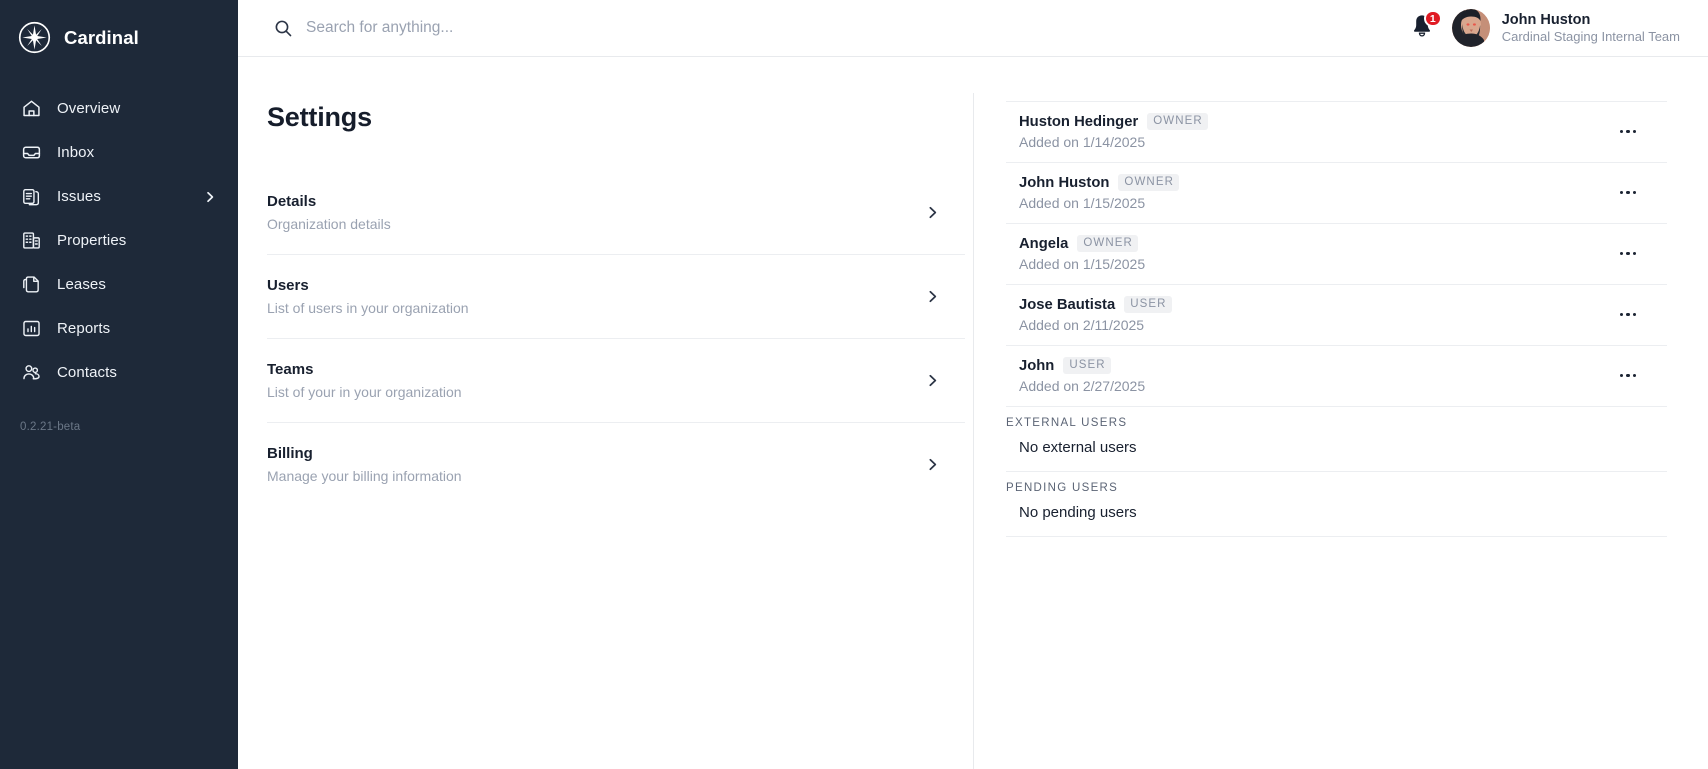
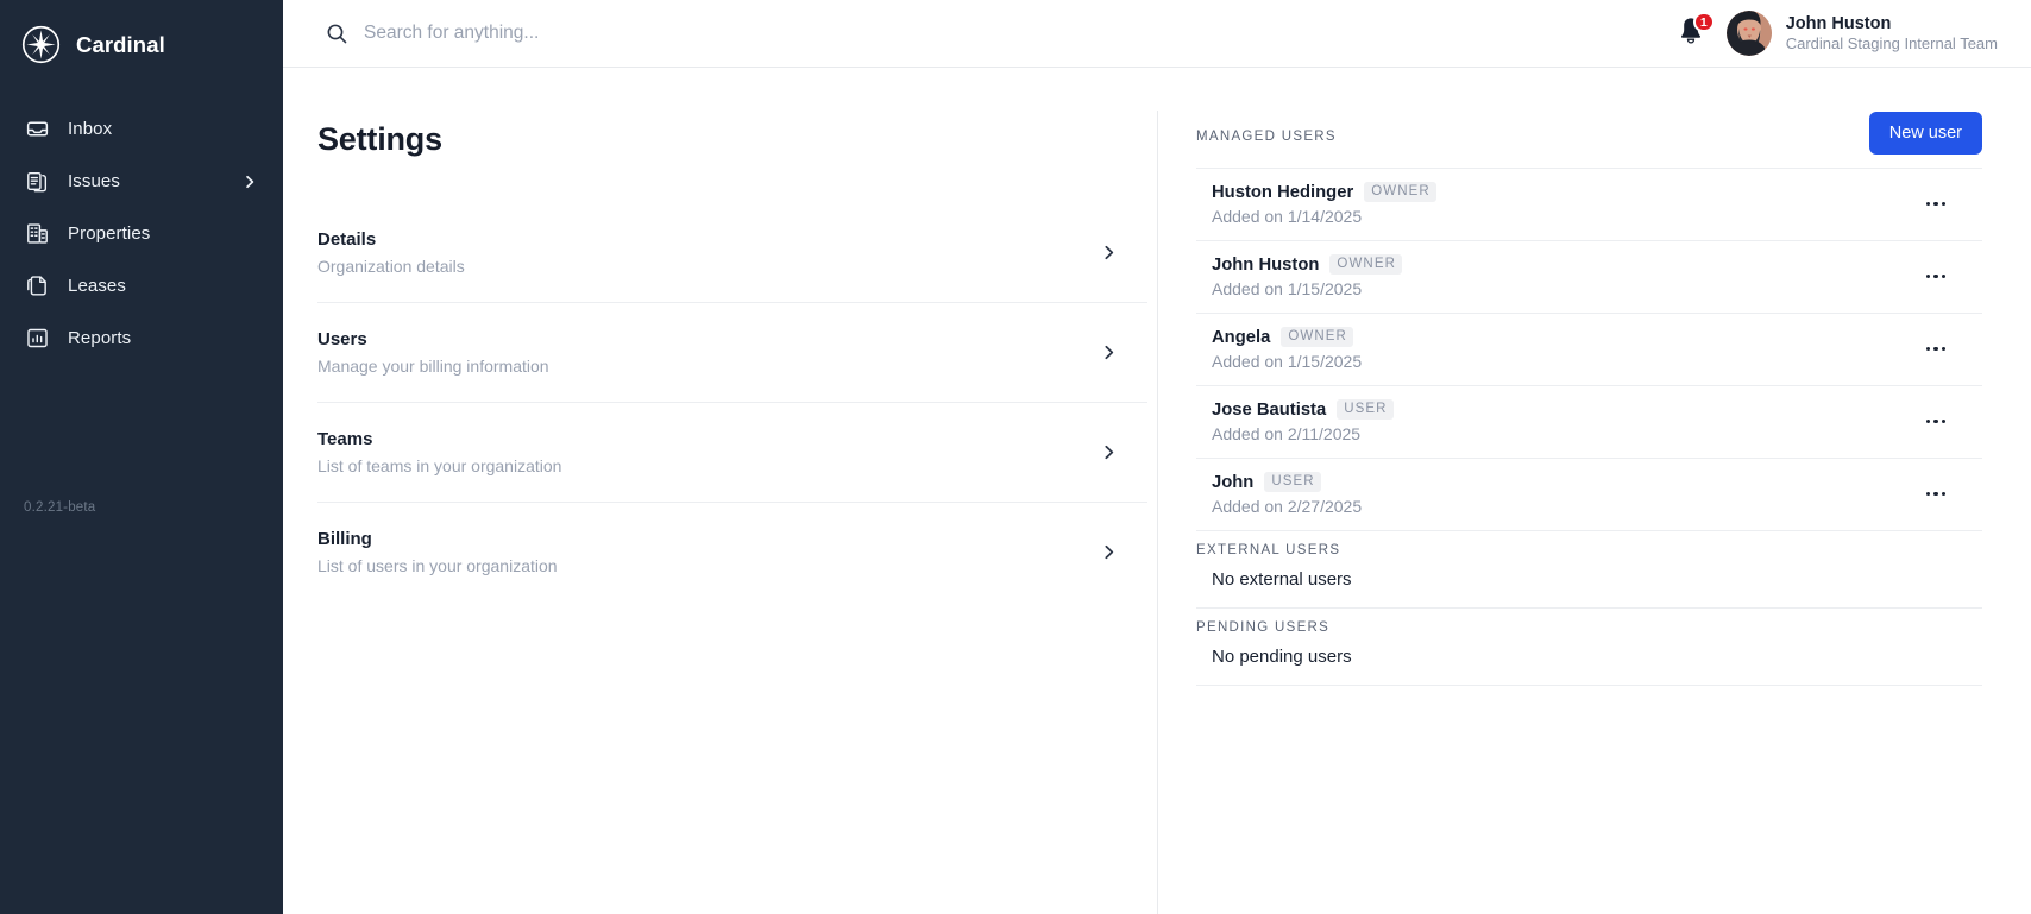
  Cardinal
- Overview
  Inbox
  Issues
  Properties
  Leases
  Reports
- Contacts
  0.2.21-beta
  Search for anything...
  1
  John Huston
  Cardinal Staging Internal Team
  Settings
  Details
  Organization details
  Users
- List of users in your organization
+ Manage your billing information
  Teams
- List of your in your organization
+ List of teams in your organization
  Billing
- Manage your billing information
+ List of users in your organization
+ MANAGED USERS
+ New user
  Huston Hedinger
  OWNER
  Added on 1/14/2025
  John Huston
  OWNER
  Added on 1/15/2025
  Angela
  OWNER
  Added on 1/15/2025
  Jose Bautista
  USER
  Added on 2/11/2025
  John
  USER
  Added on 2/27/2025
  EXTERNAL USERS
  No external users
  PENDING USERS
  No pending users
